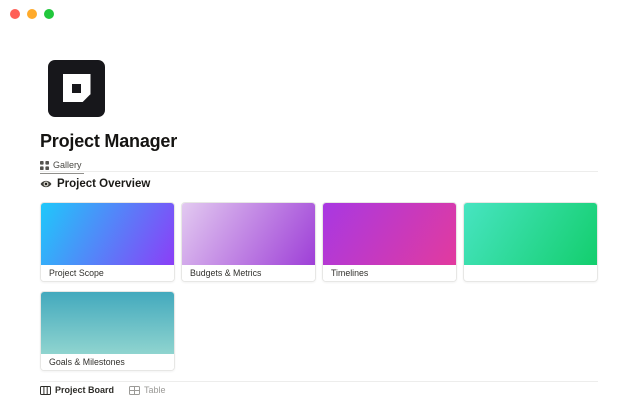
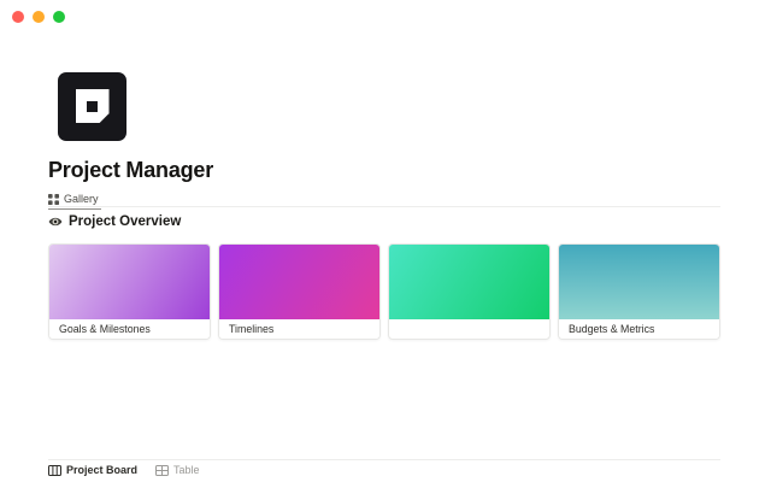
  Project Manager
  Gallery
  Project Overview
- Project Scope
- Budgets & Metrics
+ Goals & Milestones
  Timelines
- Goals & Milestones
+ Budgets & Metrics
  Project Board
  Table
